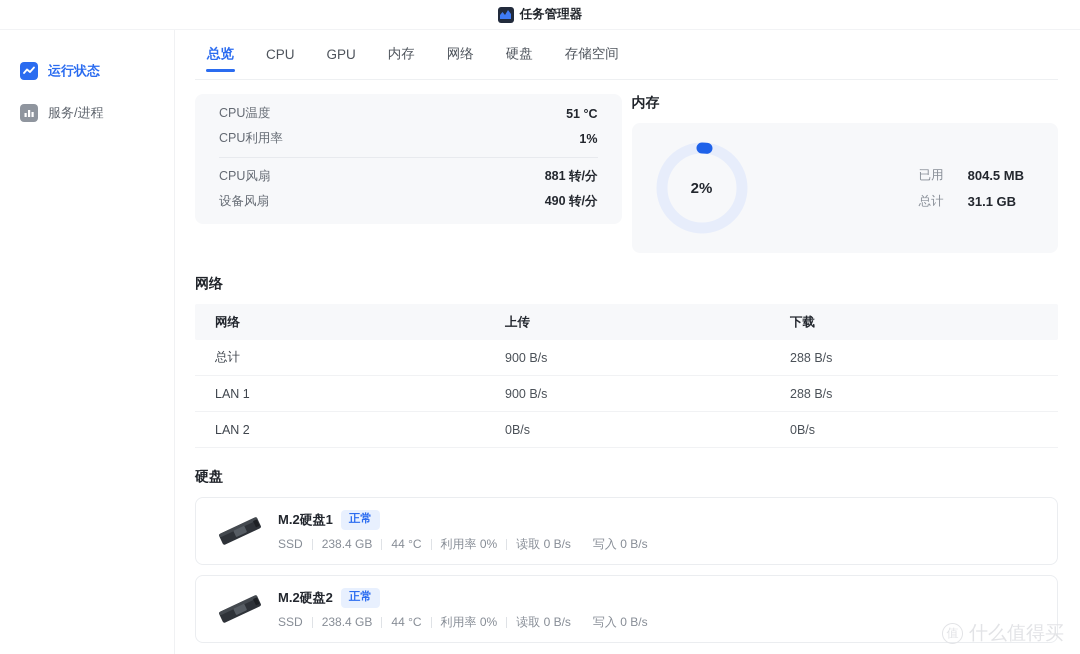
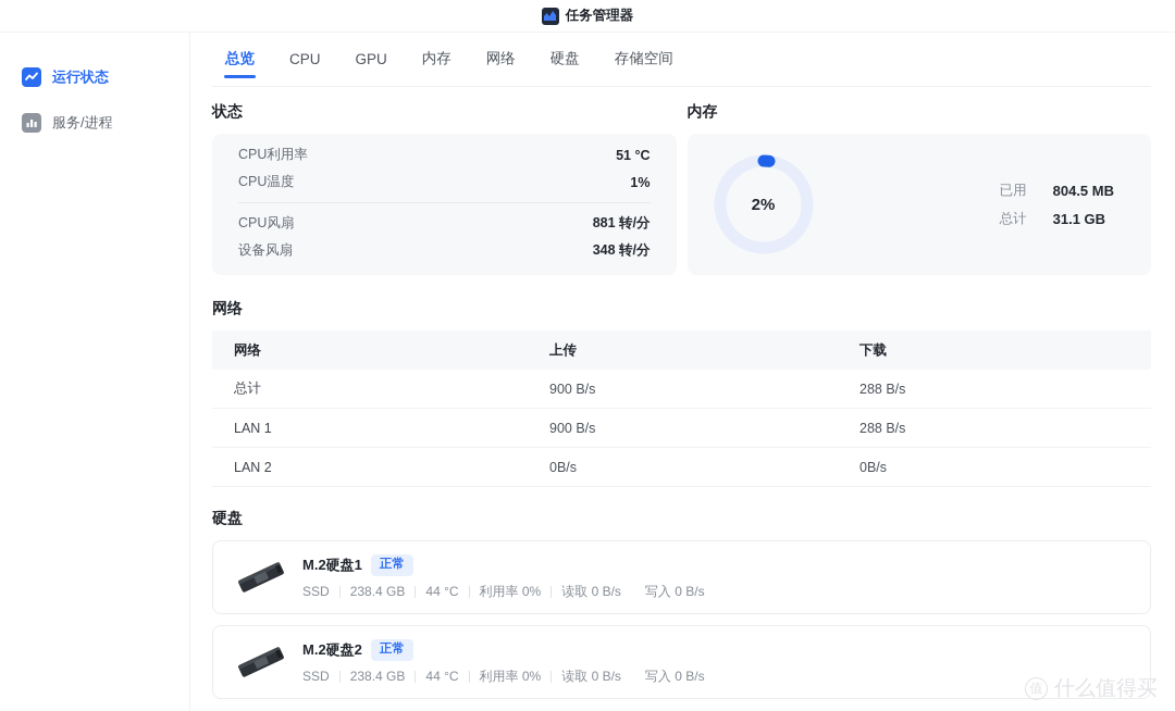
  任务管理器
  运行状态
  服务/进程
  总览
  CPU
  GPU
  内存
  网络
  硬盘
  存储空间
+ 状态
- CPU温度
+ CPU利用率
  51 °C
- CPU利用率
+ CPU温度
  1%
  CPU风扇
  881 转/分
  设备风扇
- 490 转/分
+ 348 转/分
  内存
  2%
  已用
  804.5 MB
  总计
  31.1 GB
  网络
  网络
  上传
  下载
  总计
  900 B/s
  288 B/s
  LAN 1
  900 B/s
  288 B/s
  LAN 2
  0B/s
  0B/s
  硬盘
  M.2硬盘1
  正常
  SSD
  238.4 GB
  44 °C
  利用率 0%
  读取 0 B/s
  写入 0 B/s
  M.2硬盘2
  正常
  SSD
  238.4 GB
  44 °C
  利用率 0%
  读取 0 B/s
  写入 0 B/s
  值
  什么值得买
